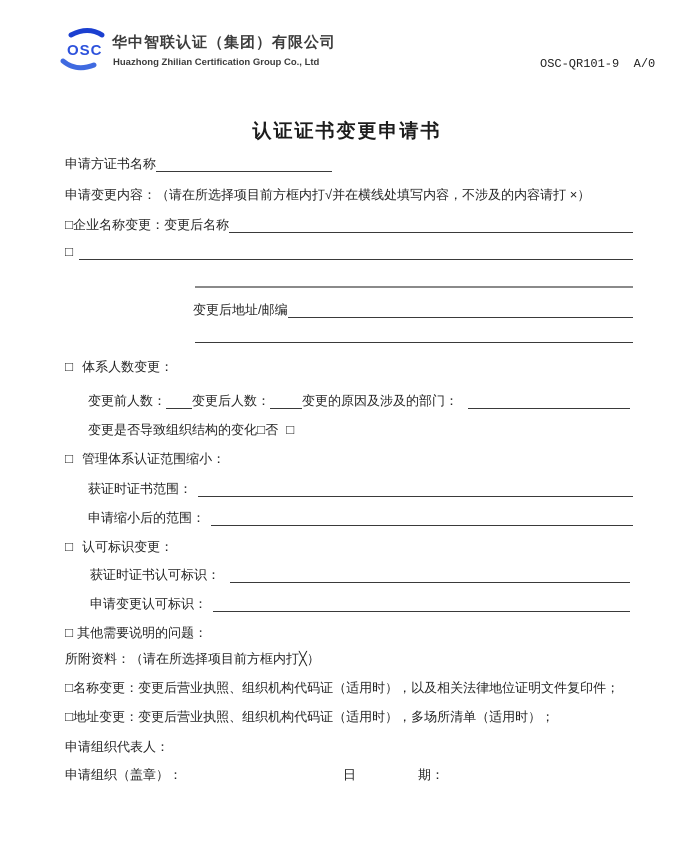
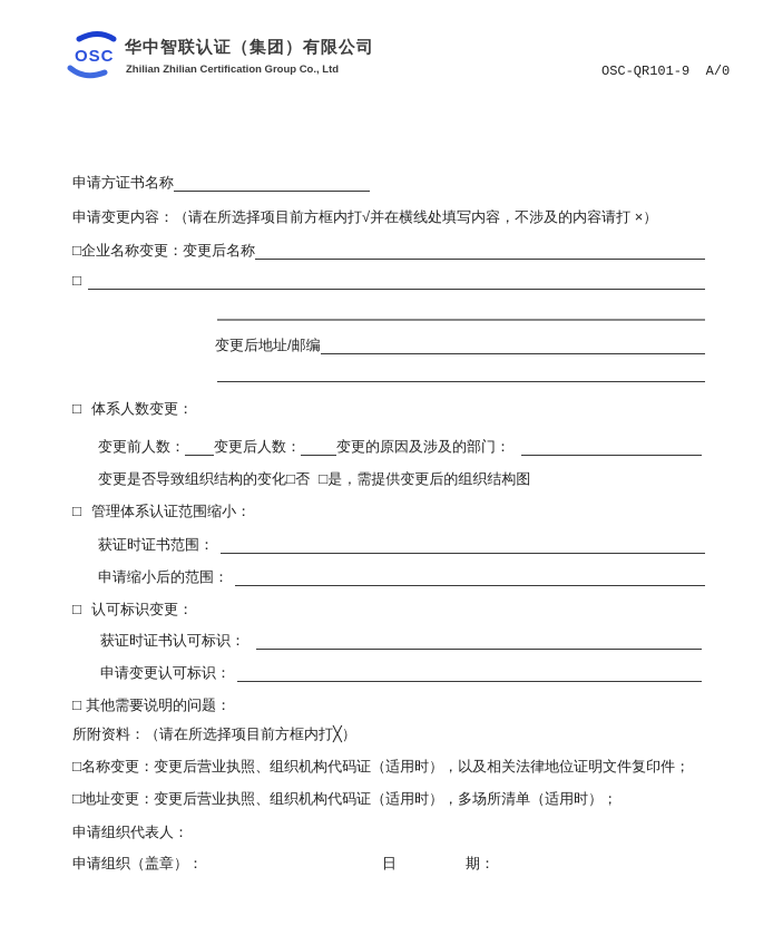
  OSC
  华中智联认证（集团）有限公司
- Huazhong Zhilian Certification Group Co., Ltd
+ Zhilian Zhilian Certification Group Co., Ltd
  OSC-QR101-9 A/0
- 认证证书变更申请书
  申请方证书名称
  申请变更内容：（请在所选择项目前方框内打√并在横线处填写内容，不涉及的内容请打 ×）
  □
  企业名称变更：变更后名称
  □
  变更后地址/邮编
  □
  体系人数变更：
  变更前人数：
  变更后人数：
  变更的原因及涉及的部门：
  变更是否导致组织结构的变化
  □
  否
  □
+ 是，需提供变更后的组织结构图
  □
  管理体系认证范围缩小：
  获证时证书范围：
  申请缩小后的范围：
  □
  认可标识变更：
  获证时证书认可标识：
  申请变更认可标识：
  □
  其他需要说明的问题：
  所附资料：（请在所选择项目前方框内打╳）
  □
  名称变更：变更后营业执照、组织机构代码证（适用时），以及相关法律地位证明文件复印件；
  □
  地址变更：变更后营业执照、组织机构代码证（适用时），多场所清单（适用时）；
  申请组织代表人：
  申请组织（盖章）：
  日
  期：
